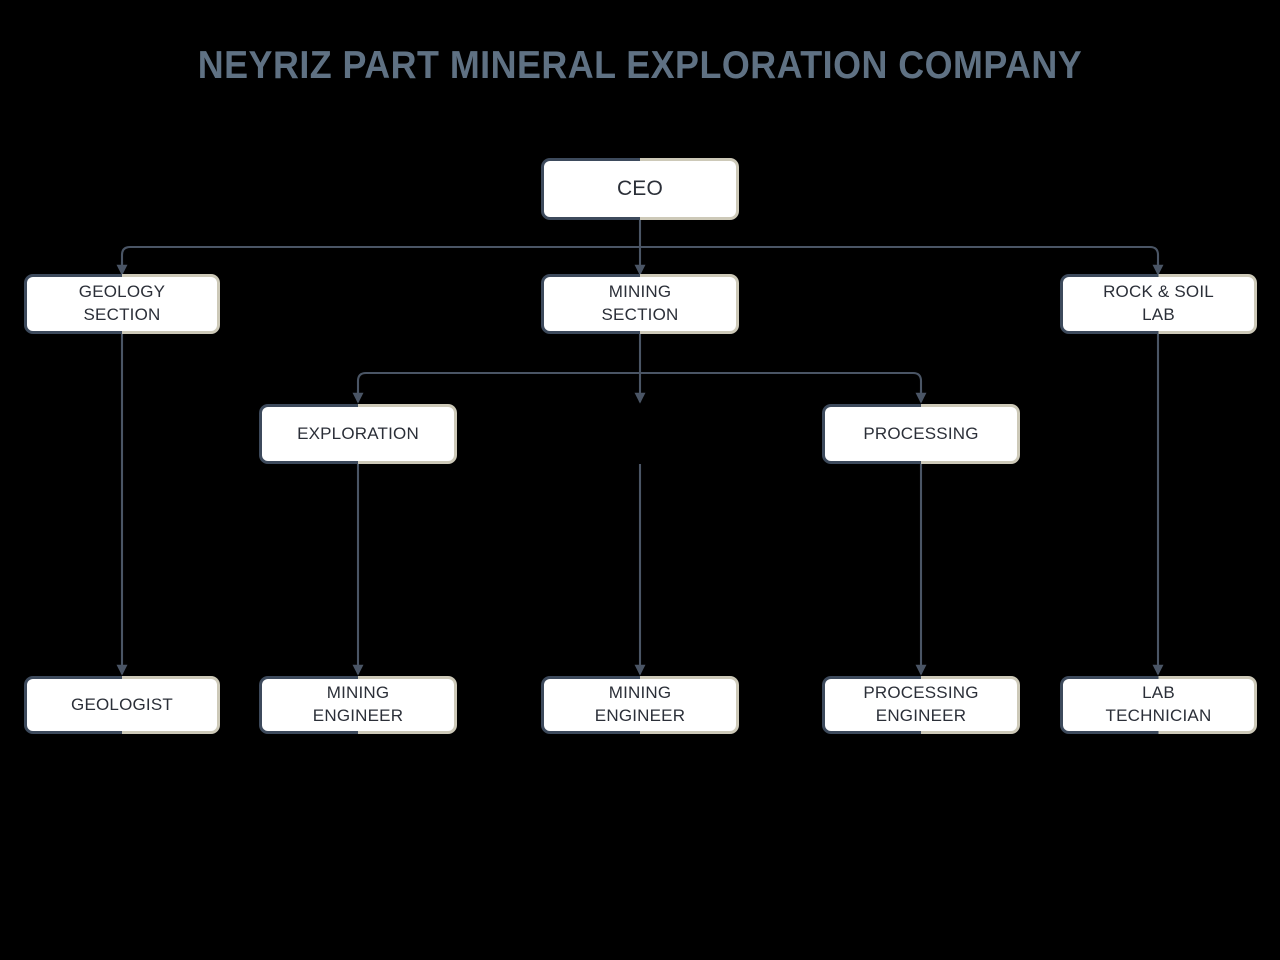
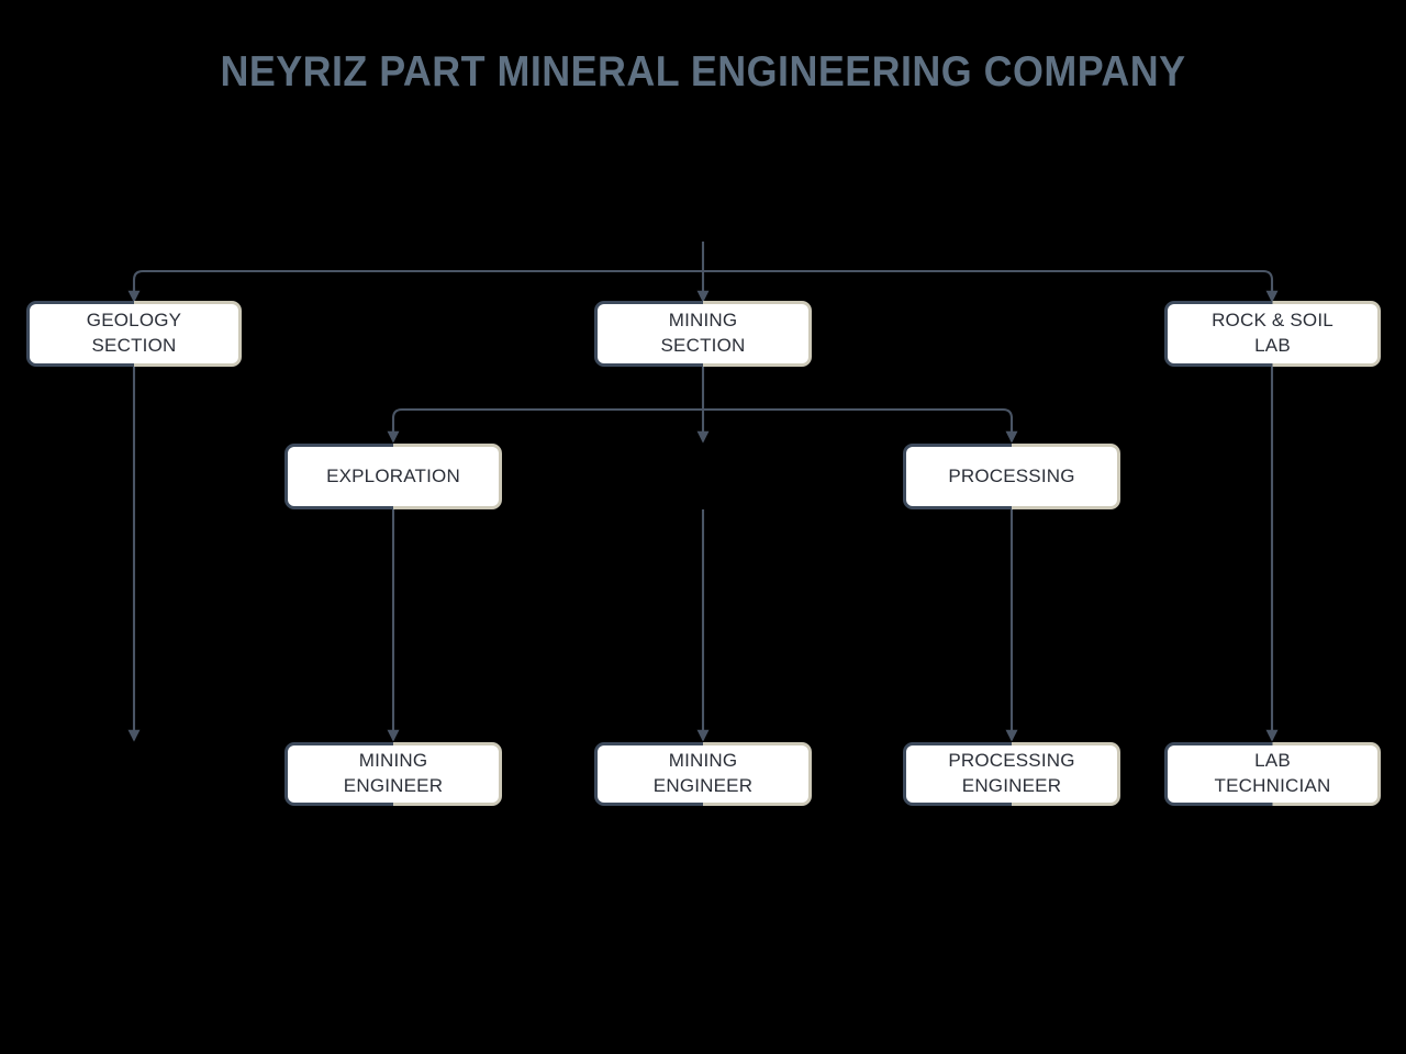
- NEYRIZ PART MINERAL EXPLORATION COMPANY
+ NEYRIZ PART MINERAL ENGINEERING COMPANY
- CEO
  GEOLOGY
  SECTION
  MINING
  SECTION
  ROCK & SOIL
  LAB
  EXPLORATION
  PROCESSING
- GEOLOGIST
  MINING
  ENGINEER
  MINING
  ENGINEER
  PROCESSING
  ENGINEER
  LAB
  TECHNICIAN
